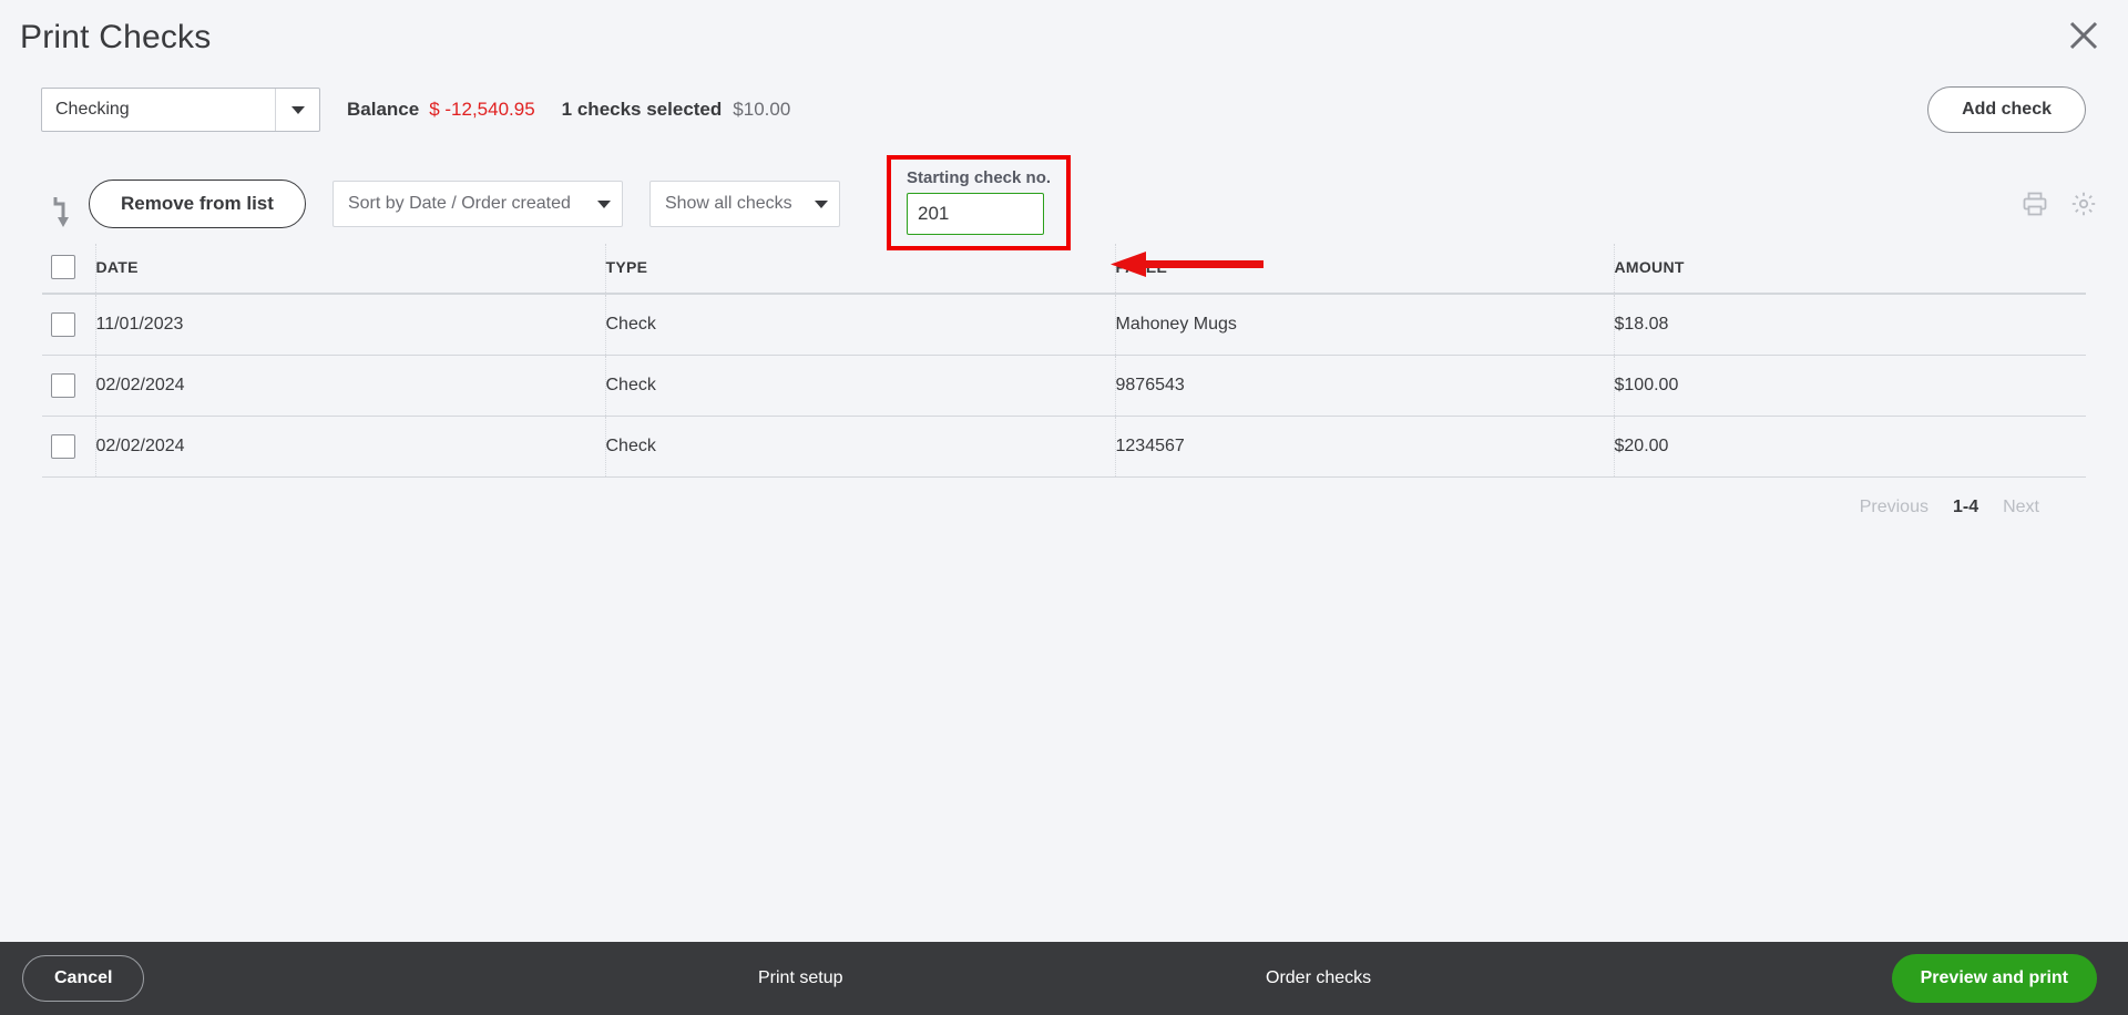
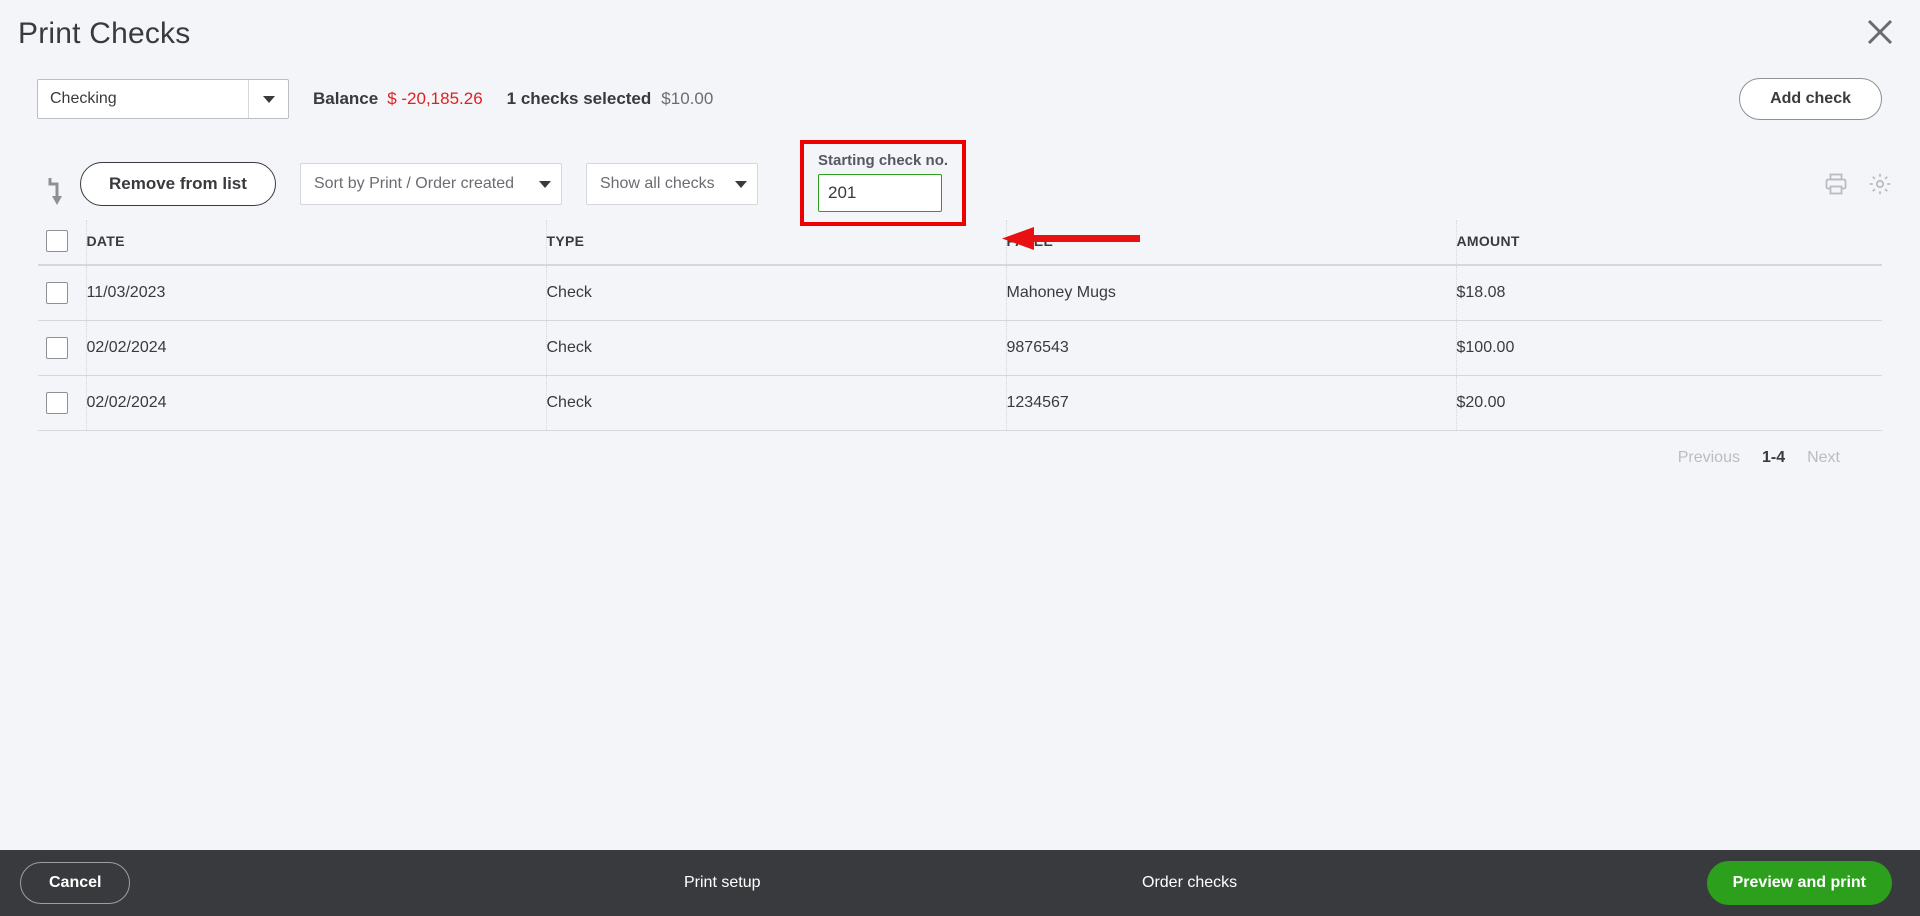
  Print Checks
  Checking
  Balance
- $ -12,540.95
+ $ -20,185.26
  1 checks selected
  $10.00
  Add check
  Remove from list
- Sort by Date / Order created
+ Sort by Print / Order created
  Show all checks
  Starting check no.
  201
  	DATE	TYPE		AMOUNT
- 	11/01/2023	Check	Mahoney Mugs	$18.08
+ 	11/03/2023	Check	Mahoney Mugs	$18.08
  	02/02/2024	Check	9876543	$100.00
  	02/02/2024	Check	1234567	$20.00
  Previous
  1-4
  Next
  Cancel
  Print setup
  Order checks
  Preview and print
